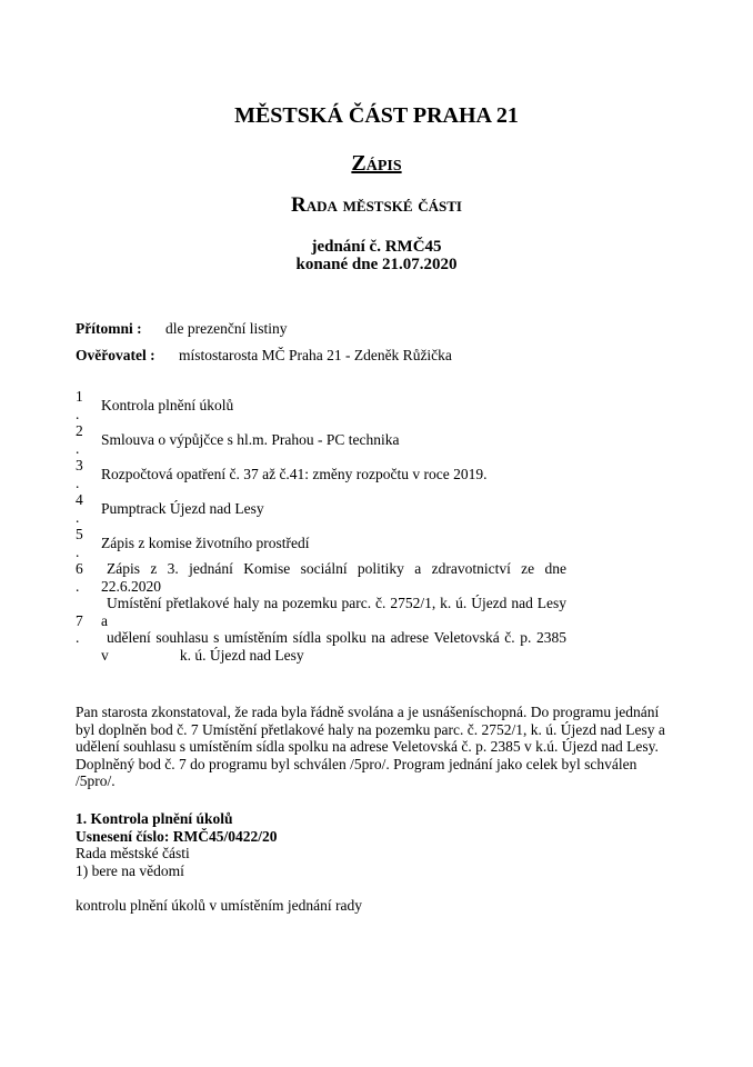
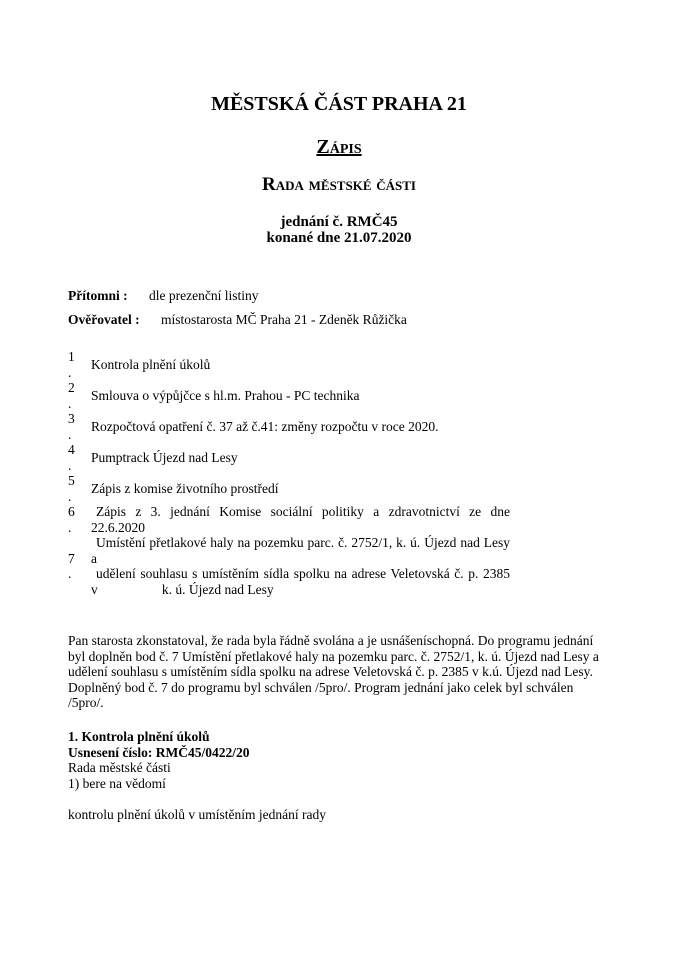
  MĚSTSKÁ ČÁST PRAHA 21
  Zápis
  Rada městské části
  jednání č. RMČ45
  konané dne 21.07.2020
  Přítomni : dle prezenční listiny
  Ověřovatel : místostarosta MČ Praha 21 - Zdeněk Růžička
  1
  .
  Kontrola plnění úkolů
  2
  .
  Smlouva o výpůjčce s hl.m. Prahou - PC technika
  3
  .
- Rozpočtová opatření č. 37 až č.41: změny rozpočtu v roce 2019.
+ Rozpočtová opatření č. 37 až č.41: změny rozpočtu v roce 2020.
  4
  .
  Pumptrack Újezd nad Lesy
  5
  .
  Zápis z komise životního prostředí
  6
  .
  Zápis z 3. jednání Komise sociální politiky a zdravotnictví ze dne
  22.6.2020
  7
  .
  Umístění přetlakové haly na pozemku parc. č. 2752/1, k. ú. Újezd nad Lesy
  a
  udělení souhlasu s umístěním sídla spolku na adrese Veletovská č. p. 2385
  v k. ú. Újezd nad Lesy
  Pan starosta zkonstatoval, že rada byla řádně svolána a je usnášeníschopná. Do programu jednání byl doplněn bod č. 7 Umístění přetlakové haly na pozemku parc. č. 2752/1, k. ú. Újezd nad Lesy a udělení souhlasu s umístěním sídla spolku na adrese Veletovská č. p. 2385 v k.ú. Újezd nad Lesy. Doplněný bod č. 7 do programu byl schválen /5pro/. Program jednání jako celek byl schválen /5pro/.
  1. Kontrola plnění úkolů
  Usnesení číslo: RMČ45/0422/20
  Rada městské části
  1) bere na vědomí
  kontrolu plnění úkolů v umístěním jednání rady
